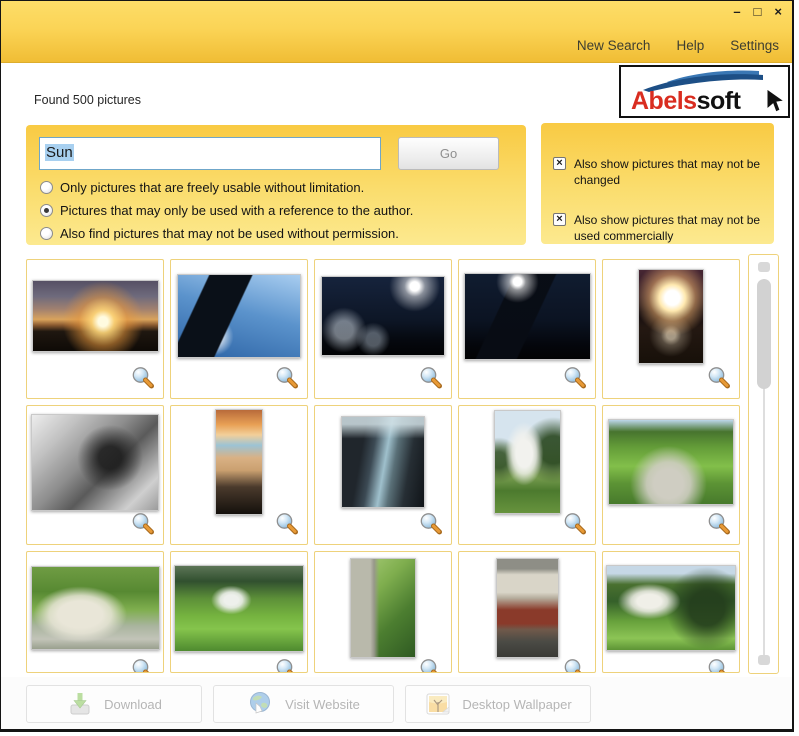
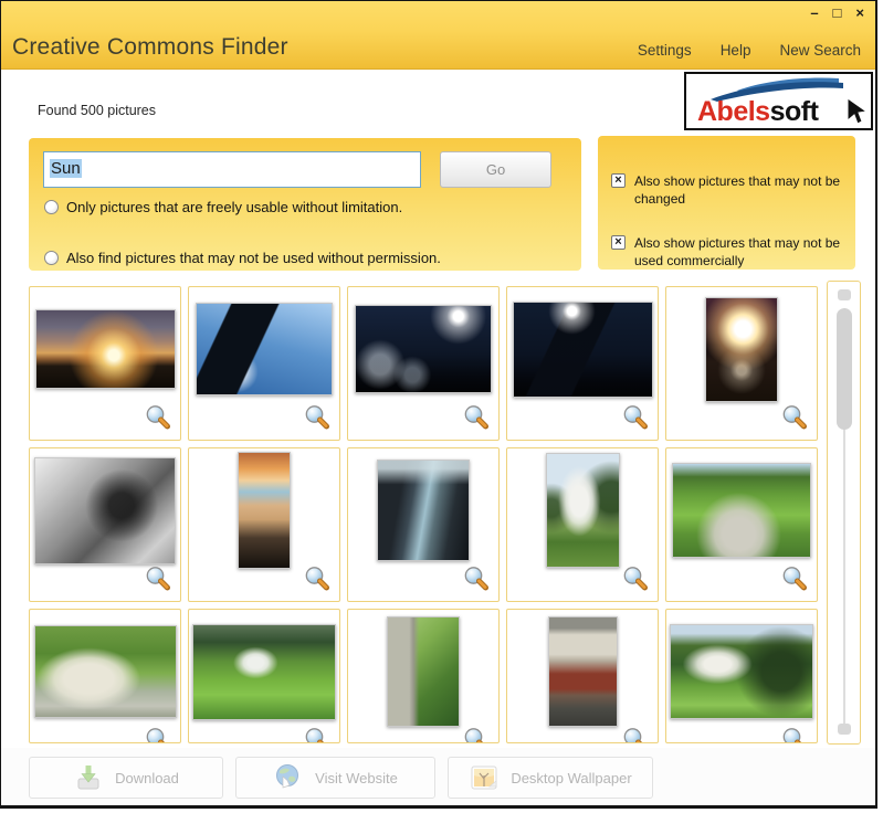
  –
  □
  ×
+ Creative Commons Finder
- New Search
+ Settings
  Help
- Settings
+ New Search
  Found 500 pictures
  Abelssoft
  Sun
  Go
  Only pictures that are freely usable without limitation.
- Pictures that may only be used with a reference to the author.
  Also find pictures that may not be used without permission.
  ×
  Also show pictures that may not be changed
  ×
  Also show pictures that may not be used commercially
  Download
  Visit Website
  Desktop Wallpaper
